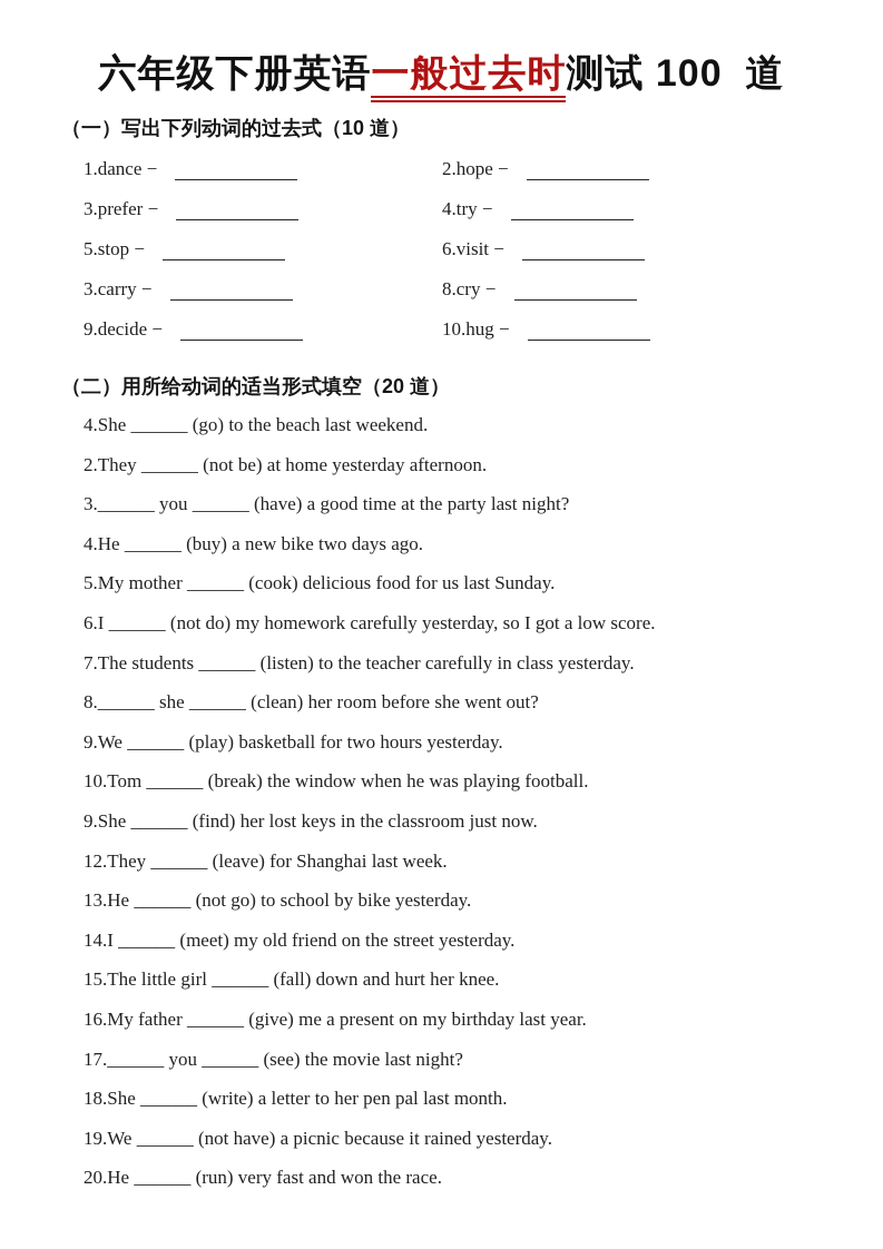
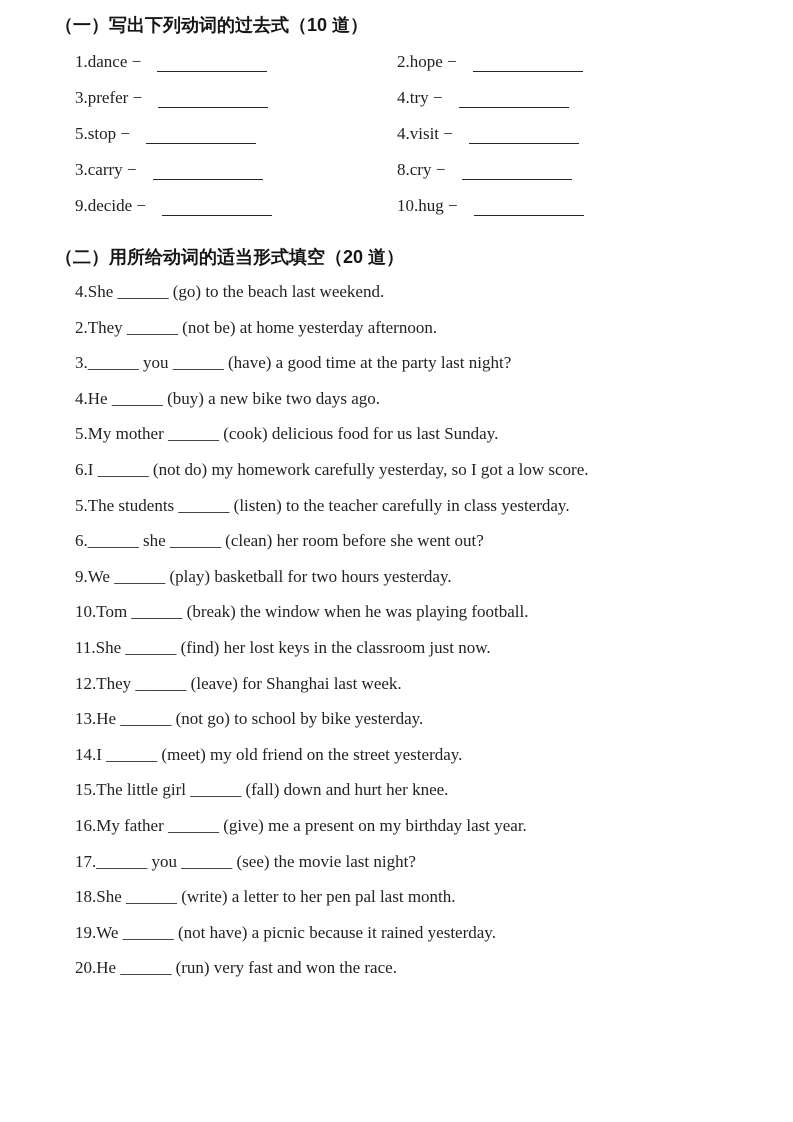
- 六年级下册英语一般过去时测试 100 道
  （一）写出下列动词的过去式（10 道）
  1.dance −
  2.hope −
  3.prefer −
  4.try −
  5.stop −
- 6.visit −
+ 4.visit −
  3.carry −
  8.cry −
  9.decide −
  10.hug −
  （二）用所给动词的适当形式填空（20 道）
  4.She ______ (go) to the beach last weekend.
  2.They ______ (not be) at home yesterday afternoon.
  3.______ you ______ (have) a good time at the party last night?
  4.He ______ (buy) a new bike two days ago.
  5.My mother ______ (cook) delicious food for us last Sunday.
  6.I ______ (not do) my homework carefully yesterday, so I got a low score.
- 7.The students ______ (listen) to the teacher carefully in class yesterday.
+ 5.The students ______ (listen) to the teacher carefully in class yesterday.
- 8.______ she ______ (clean) her room before she went out?
+ 6.______ she ______ (clean) her room before she went out?
  9.We ______ (play) basketball for two hours yesterday.
  10.Tom ______ (break) the window when he was playing football.
- 9.She ______ (find) her lost keys in the classroom just now.
+ 11.She ______ (find) her lost keys in the classroom just now.
  12.They ______ (leave) for Shanghai last week.
  13.He ______ (not go) to school by bike yesterday.
  14.I ______ (meet) my old friend on the street yesterday.
  15.The little girl ______ (fall) down and hurt her knee.
  16.My father ______ (give) me a present on my birthday last year.
  17.______ you ______ (see) the movie last night?
  18.She ______ (write) a letter to her pen pal last month.
  19.We ______ (not have) a picnic because it rained yesterday.
  20.He ______ (run) very fast and won the race.
